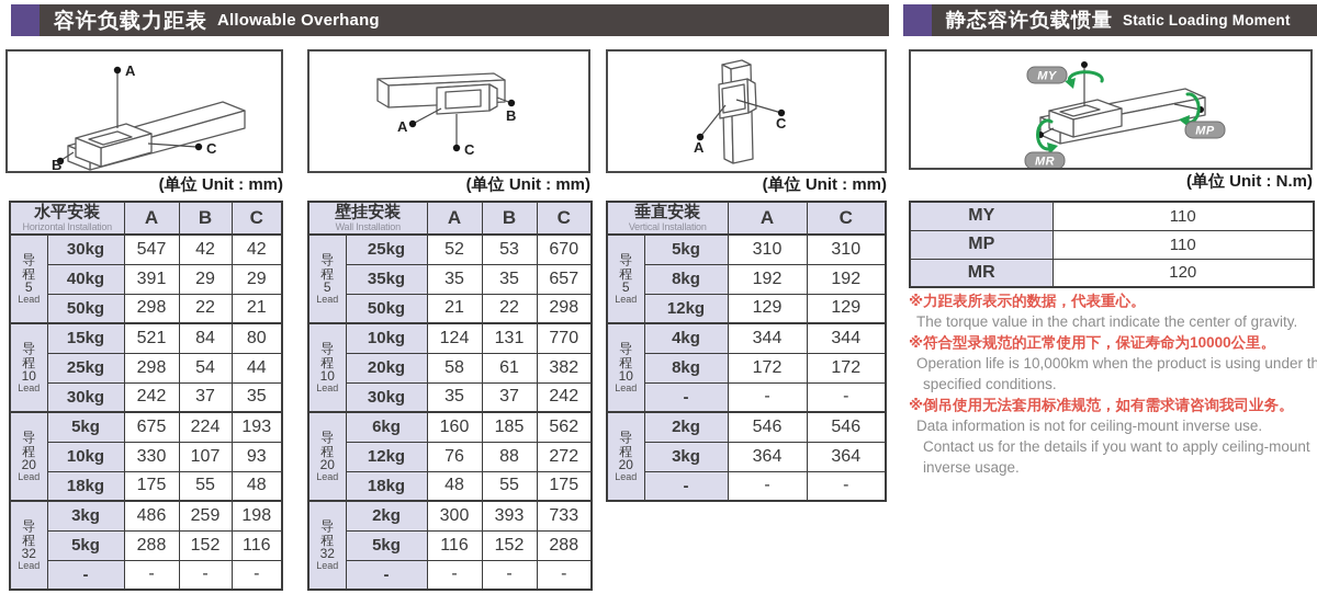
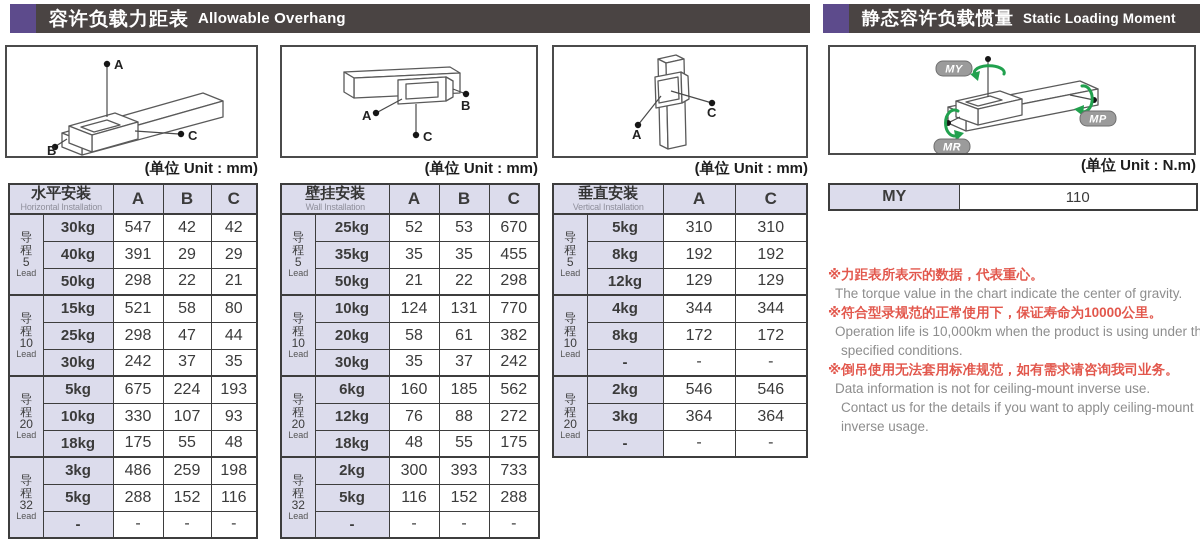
  容许负载力距表
  Allowable Overhang
  静态容许负载惯量
  Static Loading Moment
  A
  C
  B
  A
  C
  B
  A
  C
  MY
  MP
  MR
  (单位 Unit : mm)
  (单位 Unit : mm)
  (单位 Unit : mm)
  (单位 Unit : N.m)
  水平安装Horizontal Installation	A	B	C
  导程5Lead	30kg	547	42	42
  40kg	391	29	29
  50kg	298	22	21
- 导程10Lead	15kg	521	84	80
+ 导程10Lead	15kg	521	58	80
- 25kg	298	54	44
+ 25kg	298	47	44
  30kg	242	37	35
  导程20Lead	5kg	675	224	193
  10kg	330	107	93
  18kg	175	55	48
  导程32Lead	3kg	486	259	198
  5kg	288	152	116
  -	-	-	-
  壁挂安装Wall Installation	A	B	C
  导程5Lead	25kg	52	53	670
- 35kg	35	35	657
+ 35kg	35	35	455
  50kg	21	22	298
  导程10Lead	10kg	124	131	770
  20kg	58	61	382
  30kg	35	37	242
  导程20Lead	6kg	160	185	562
  12kg	76	88	272
  18kg	48	55	175
  导程32Lead	2kg	300	393	733
  5kg	116	152	288
  -	-	-	-
  垂直安装Vertical Installation	A	C
  导程5Lead	5kg	310	310
  8kg	192	192
  12kg	129	129
  导程10Lead	4kg	344	344
  8kg	172	172
  -	-	-
  导程20Lead	2kg	546	546
  3kg	364	364
  -	-	-
  MY	110
- MP	110
- MR	120
  ※力距表所表示的数据，代表重心。
  The torque value in the chart indicate the center of gravity.
  ※符合型录规范的正常使用下，保证寿命为10000公里。
  Operation life is 10,000km when the product is using under th
  specified conditions.
  ※倒吊使用无法套用标准规范，如有需求请咨询我司业务。
  Data information is not for ceiling-mount inverse use.
  Contact us for the details if you want to apply ceiling-mount
  inverse usage.
